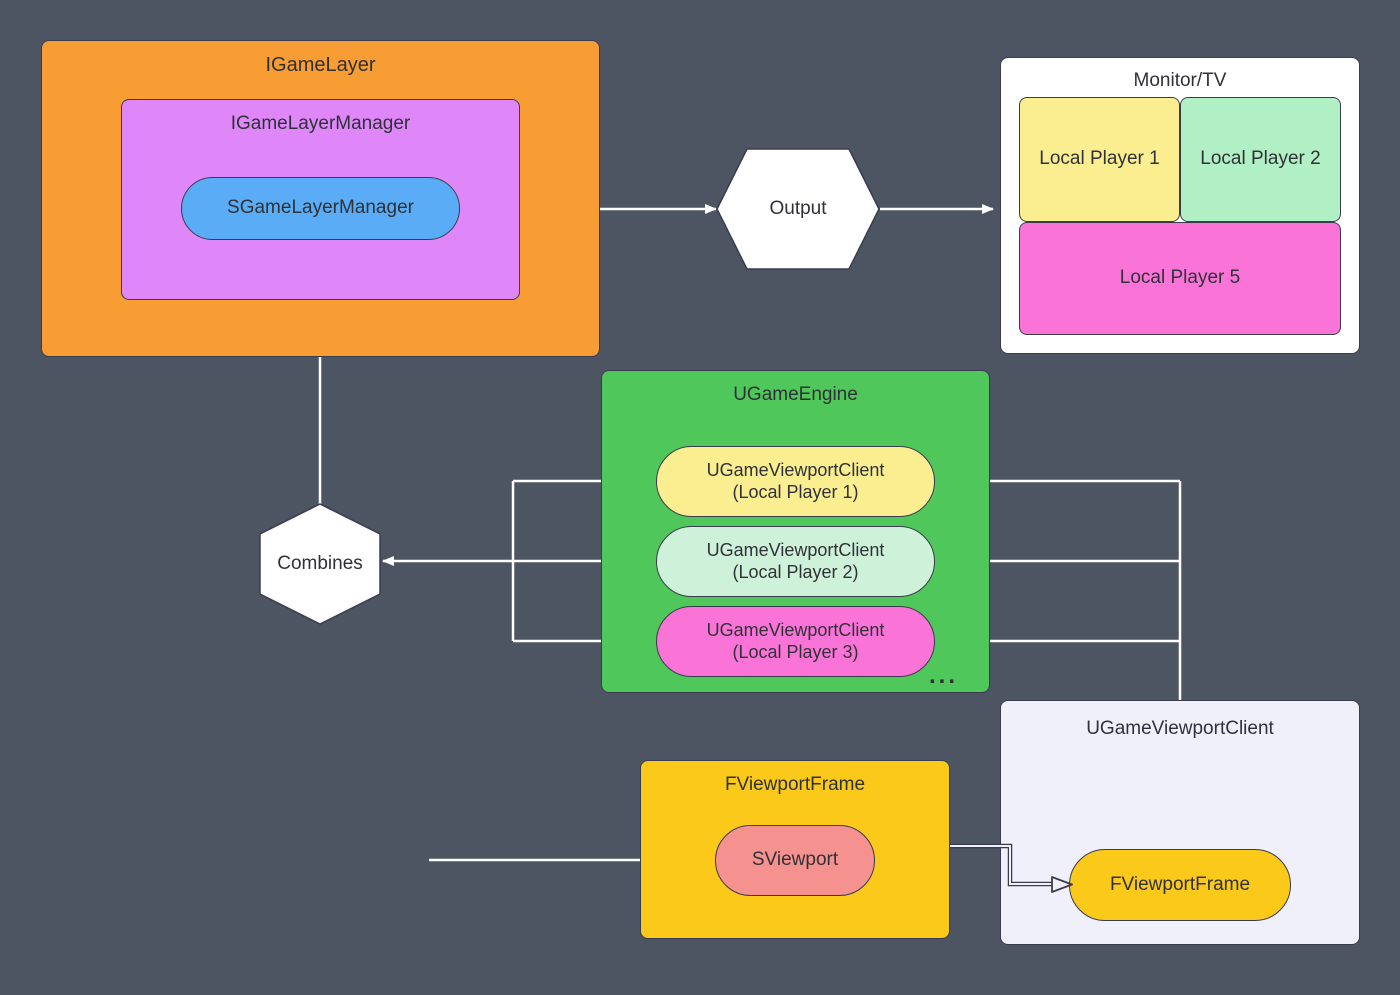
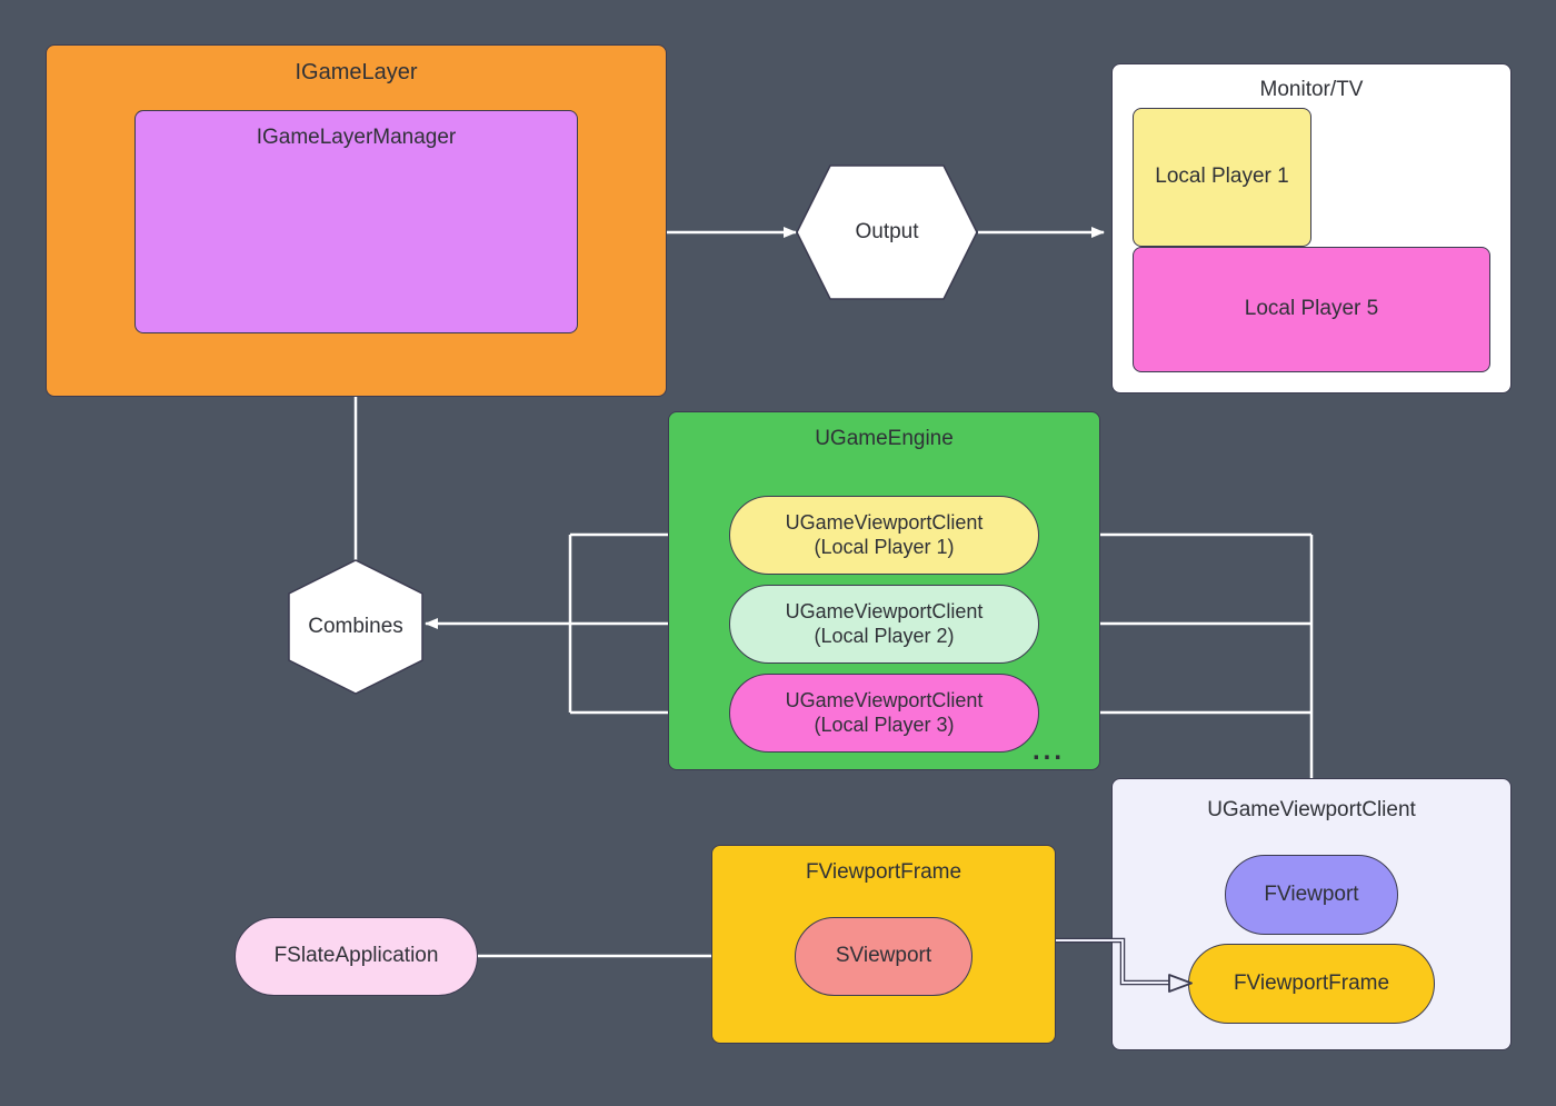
  IGameLayer
  IGameLayerManager
- SGameLayerManager
  Output
  Monitor/TV
  Local Player 1
- Local Player 2
  Local Player 5
  UGameEngine
  UGameViewportClient
  (Local Player 1)
  UGameViewportClient
  (Local Player 2)
  UGameViewportClient
  (Local Player 3)
  ...
  Combines
  UGameViewportClient
+ FViewport
  FViewportFrame
  FViewportFrame
  SViewport
+ FSlateApplication
